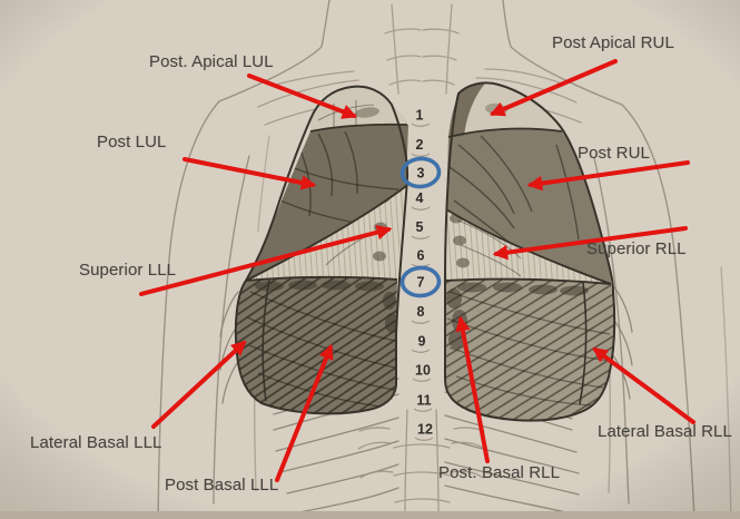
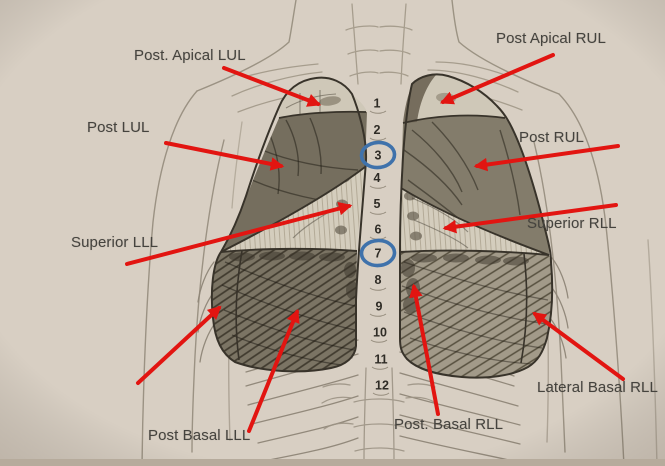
  Post. Apical LUL
  Post Apical RUL
  Post LUL
  Post RUL
  Superior LLL
  Superior RLL
- Lateral Basal LLL
  Lateral Basal RLL
  Post Basal LLL
  Post. Basal RLL
